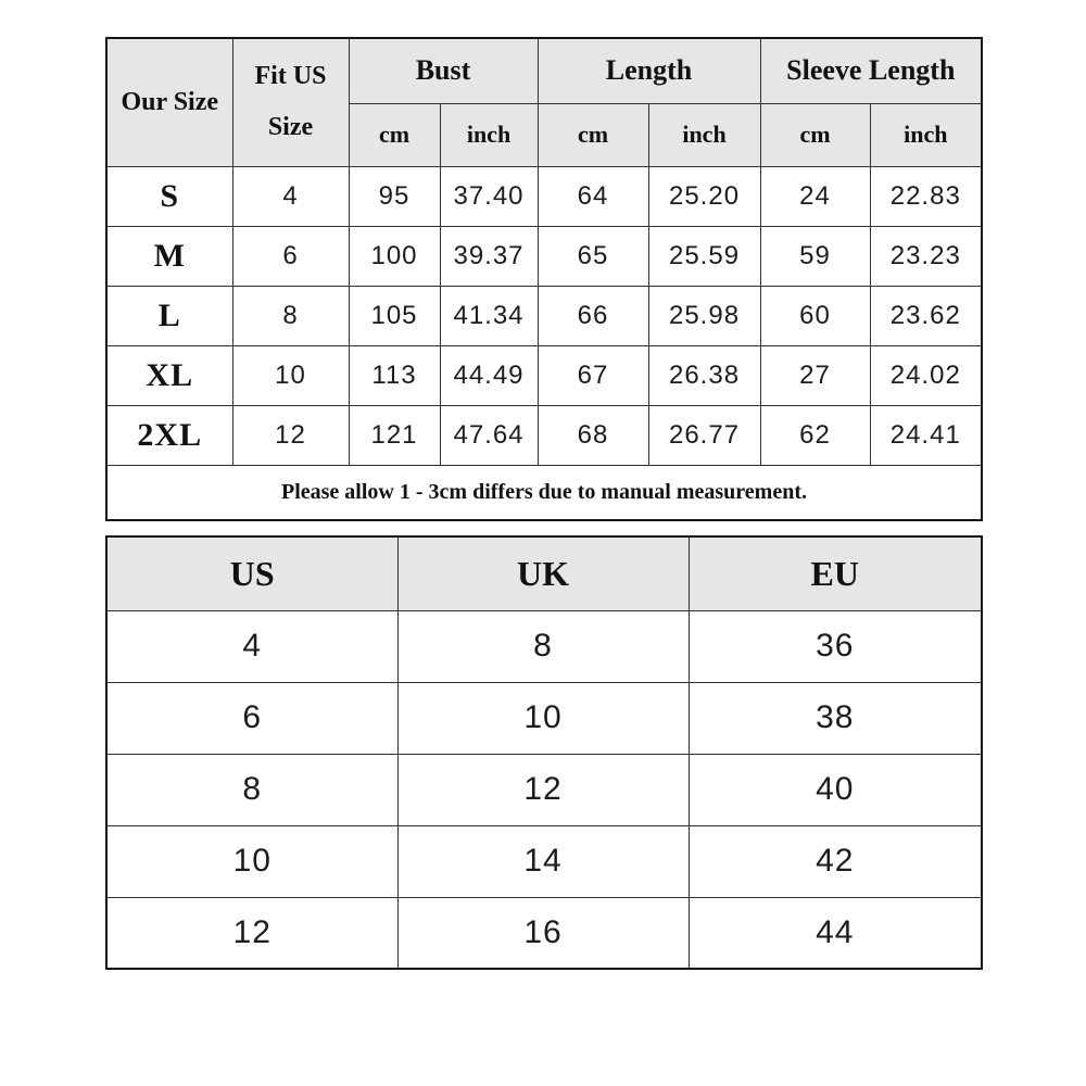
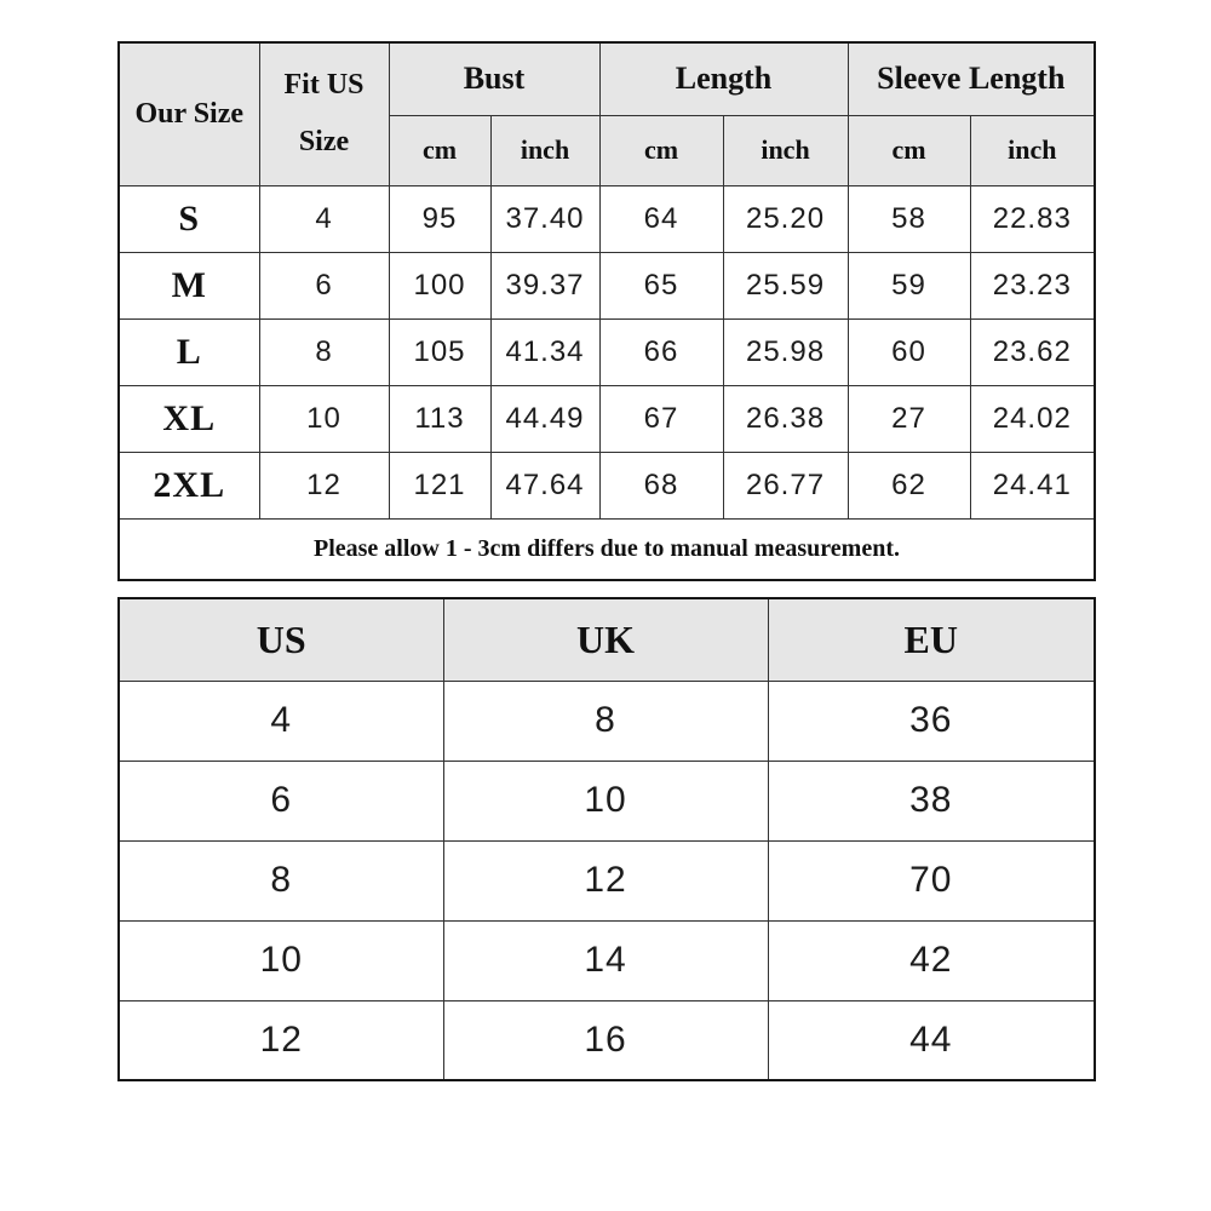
  Our Size	Fit US Size	Bust	Length	Sleeve Length
  cm	inch	cm	inch	cm	inch
- S	4	95	37.40	64	25.20	24	22.83
+ S	4	95	37.40	64	25.20	58	22.83
  M	6	100	39.37	65	25.59	59	23.23
  L	8	105	41.34	66	25.98	60	23.62
  XL	10	113	44.49	67	26.38	27	24.02
  2XL	12	121	47.64	68	26.77	62	24.41
  Please allow 1 - 3cm differs due to manual measurement.
  US	UK	EU
  4	8	36
  6	10	38
- 8	12	40
+ 8	12	70
  10	14	42
  12	16	44
